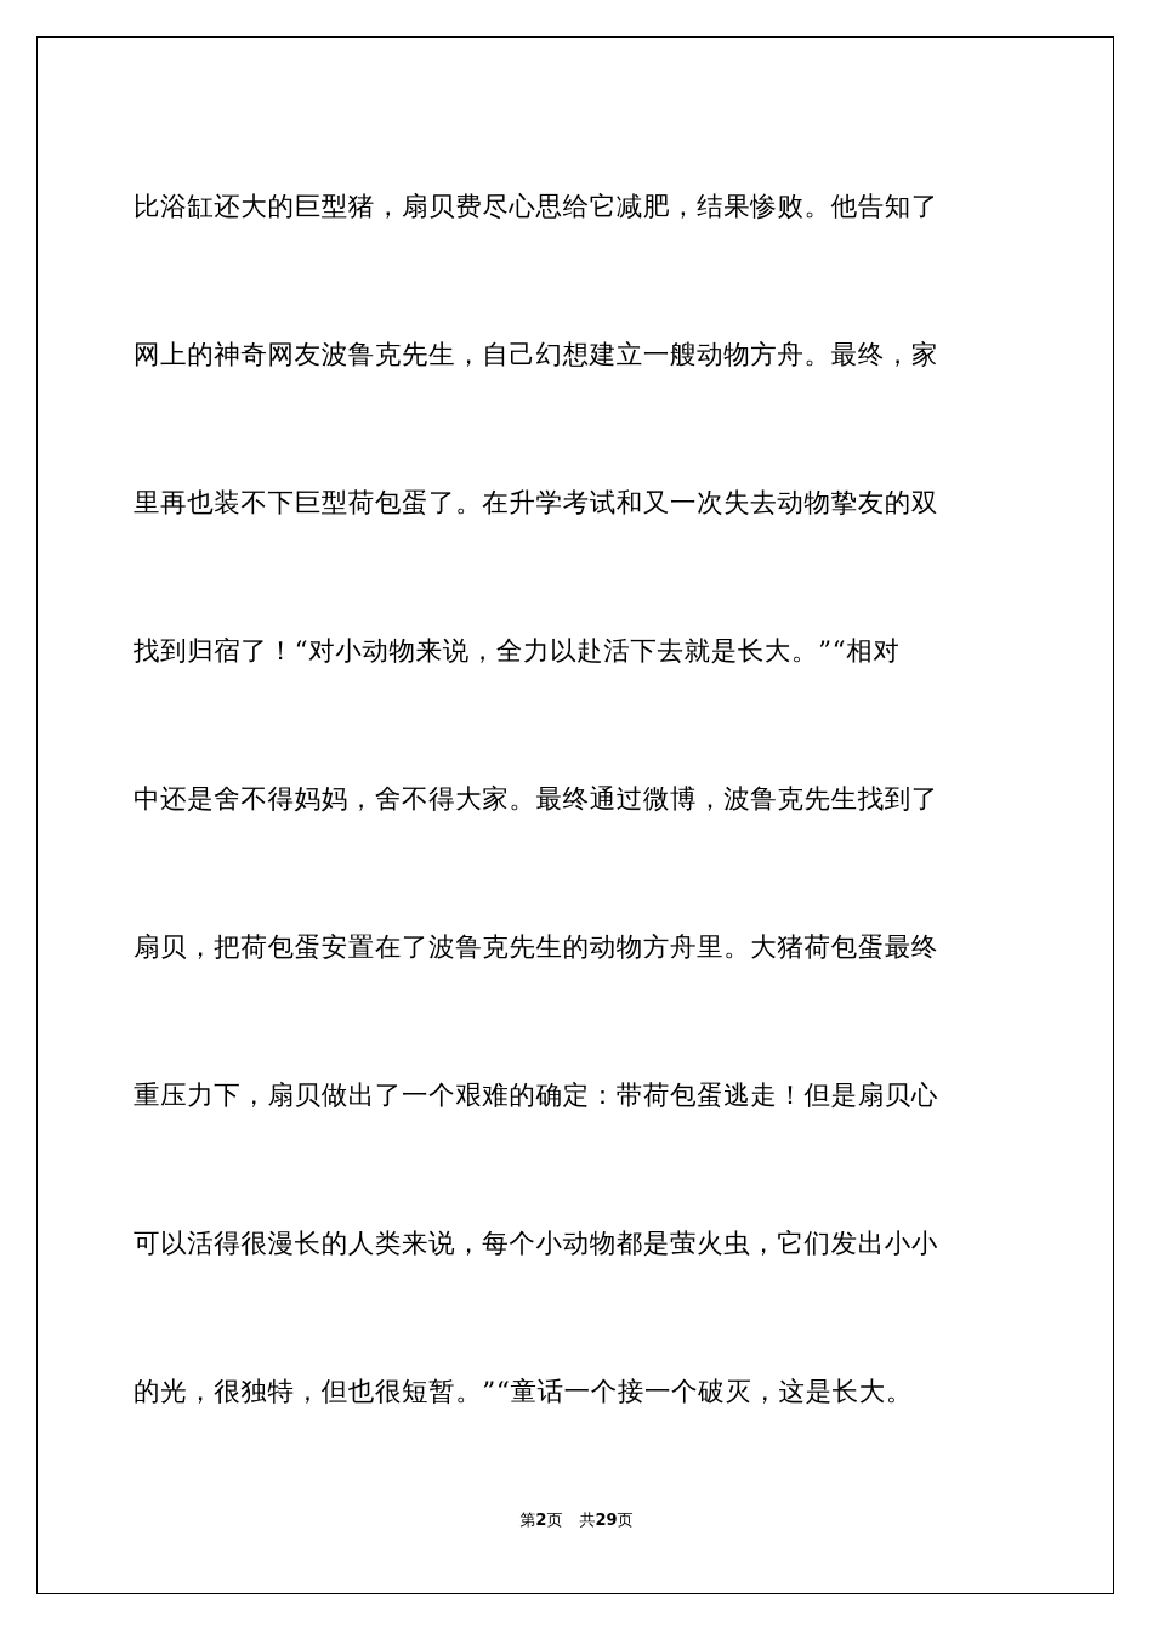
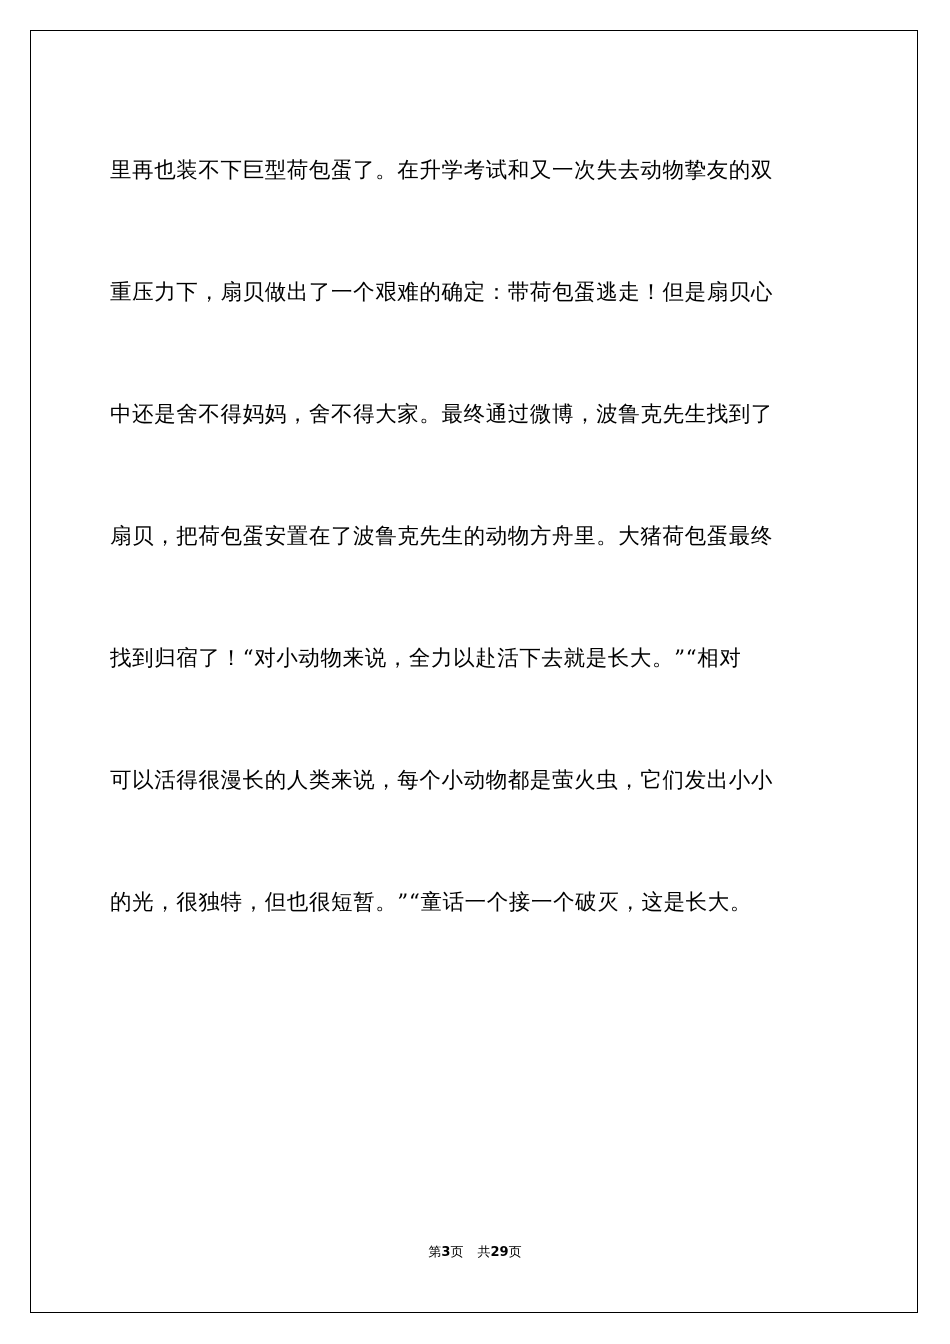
- 比浴缸还大的巨型猪，扇贝费尽心思给它减肥，结果惨败。他告知了
- 网上的神奇网友波鲁克先生，自己幻想建立一艘动物方舟。最终，家
  里再也装不下巨型荷包蛋了。在升学考试和又一次失去动物挚友的双
- 找到归宿了！“对小动物来说，全力以赴活下去就是长大。”“相对
+ 重压力下，扇贝做出了一个艰难的确定：带荷包蛋逃走！但是扇贝心
  中还是舍不得妈妈，舍不得大家。最终通过微博，波鲁克先生找到了
  扇贝，把荷包蛋安置在了波鲁克先生的动物方舟里。大猪荷包蛋最终
- 重压力下，扇贝做出了一个艰难的确定：带荷包蛋逃走！但是扇贝心
+ 找到归宿了！“对小动物来说，全力以赴活下去就是长大。”“相对
  可以活得很漫长的人类来说，每个小动物都是萤火虫，它们发出小小
  的光，很独特，但也很短暂。”“童话一个接一个破灭，这是长大。
- 第2页 共29页
+ 第3页 共29页
